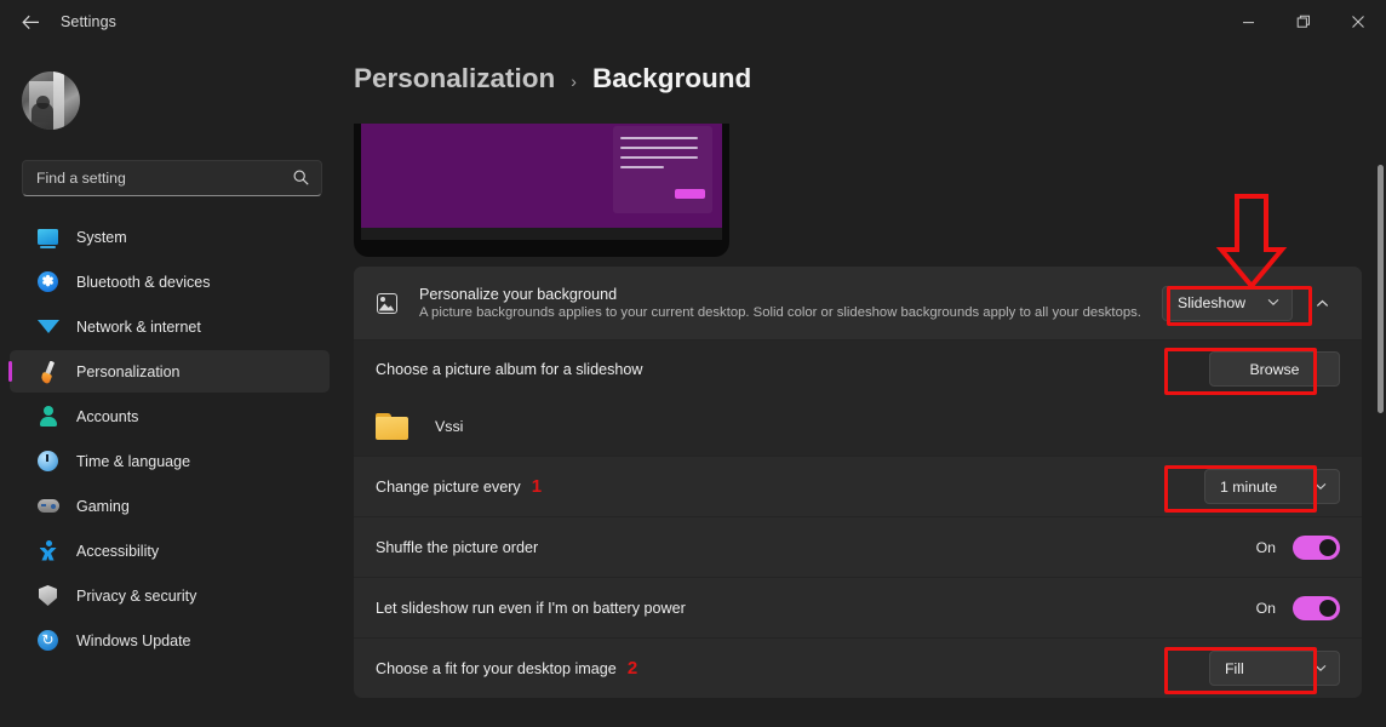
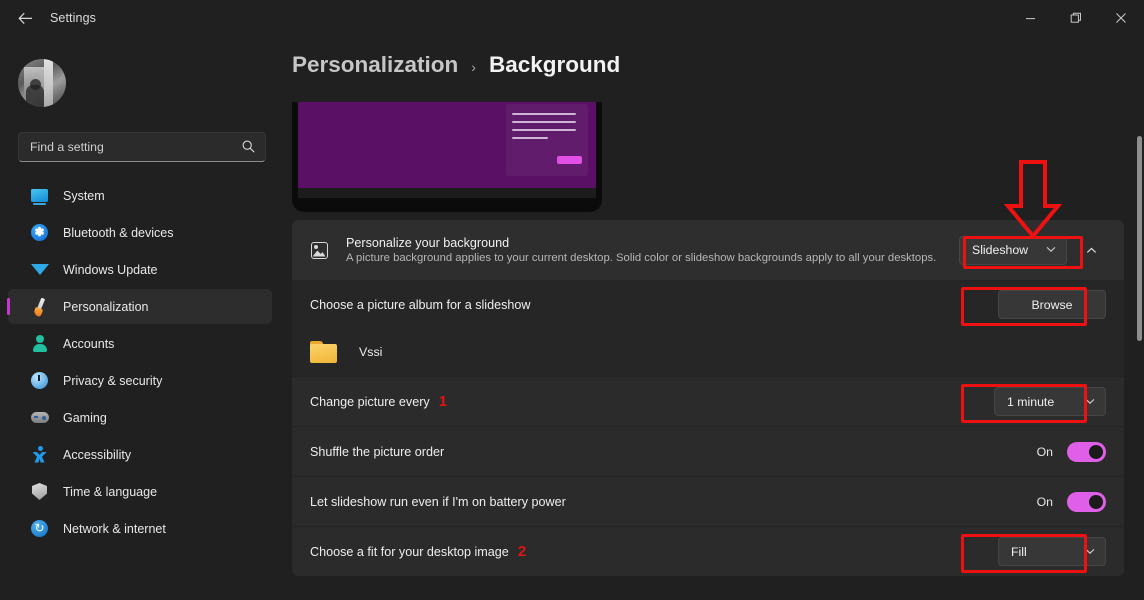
  Settings
  Find a setting
  System
  ✽
  Bluetooth & devices
- Network & internet
+ Windows Update
  Personalization
  Accounts
- Time & language
+ Privacy & security
  Gaming
  Accessibility
- Privacy & security
+ Time & language
- Windows Update
+ Network & internet
  Personalization
  ›
  Background
  Personalize your background
- A picture backgrounds applies to your current desktop. Solid color or slideshow backgrounds apply to all your desktops.
+ A picture background applies to your current desktop. Solid color or slideshow backgrounds apply to all your desktops.
  Slideshow
  Choose a picture album for a slideshow
  Browse
  Vssi
  Change picture every
  1
  1 minute
  Shuffle the picture order
  On
  Let slideshow run even if I'm on battery power
  On
  Choose a fit for your desktop image
  2
  Fill
